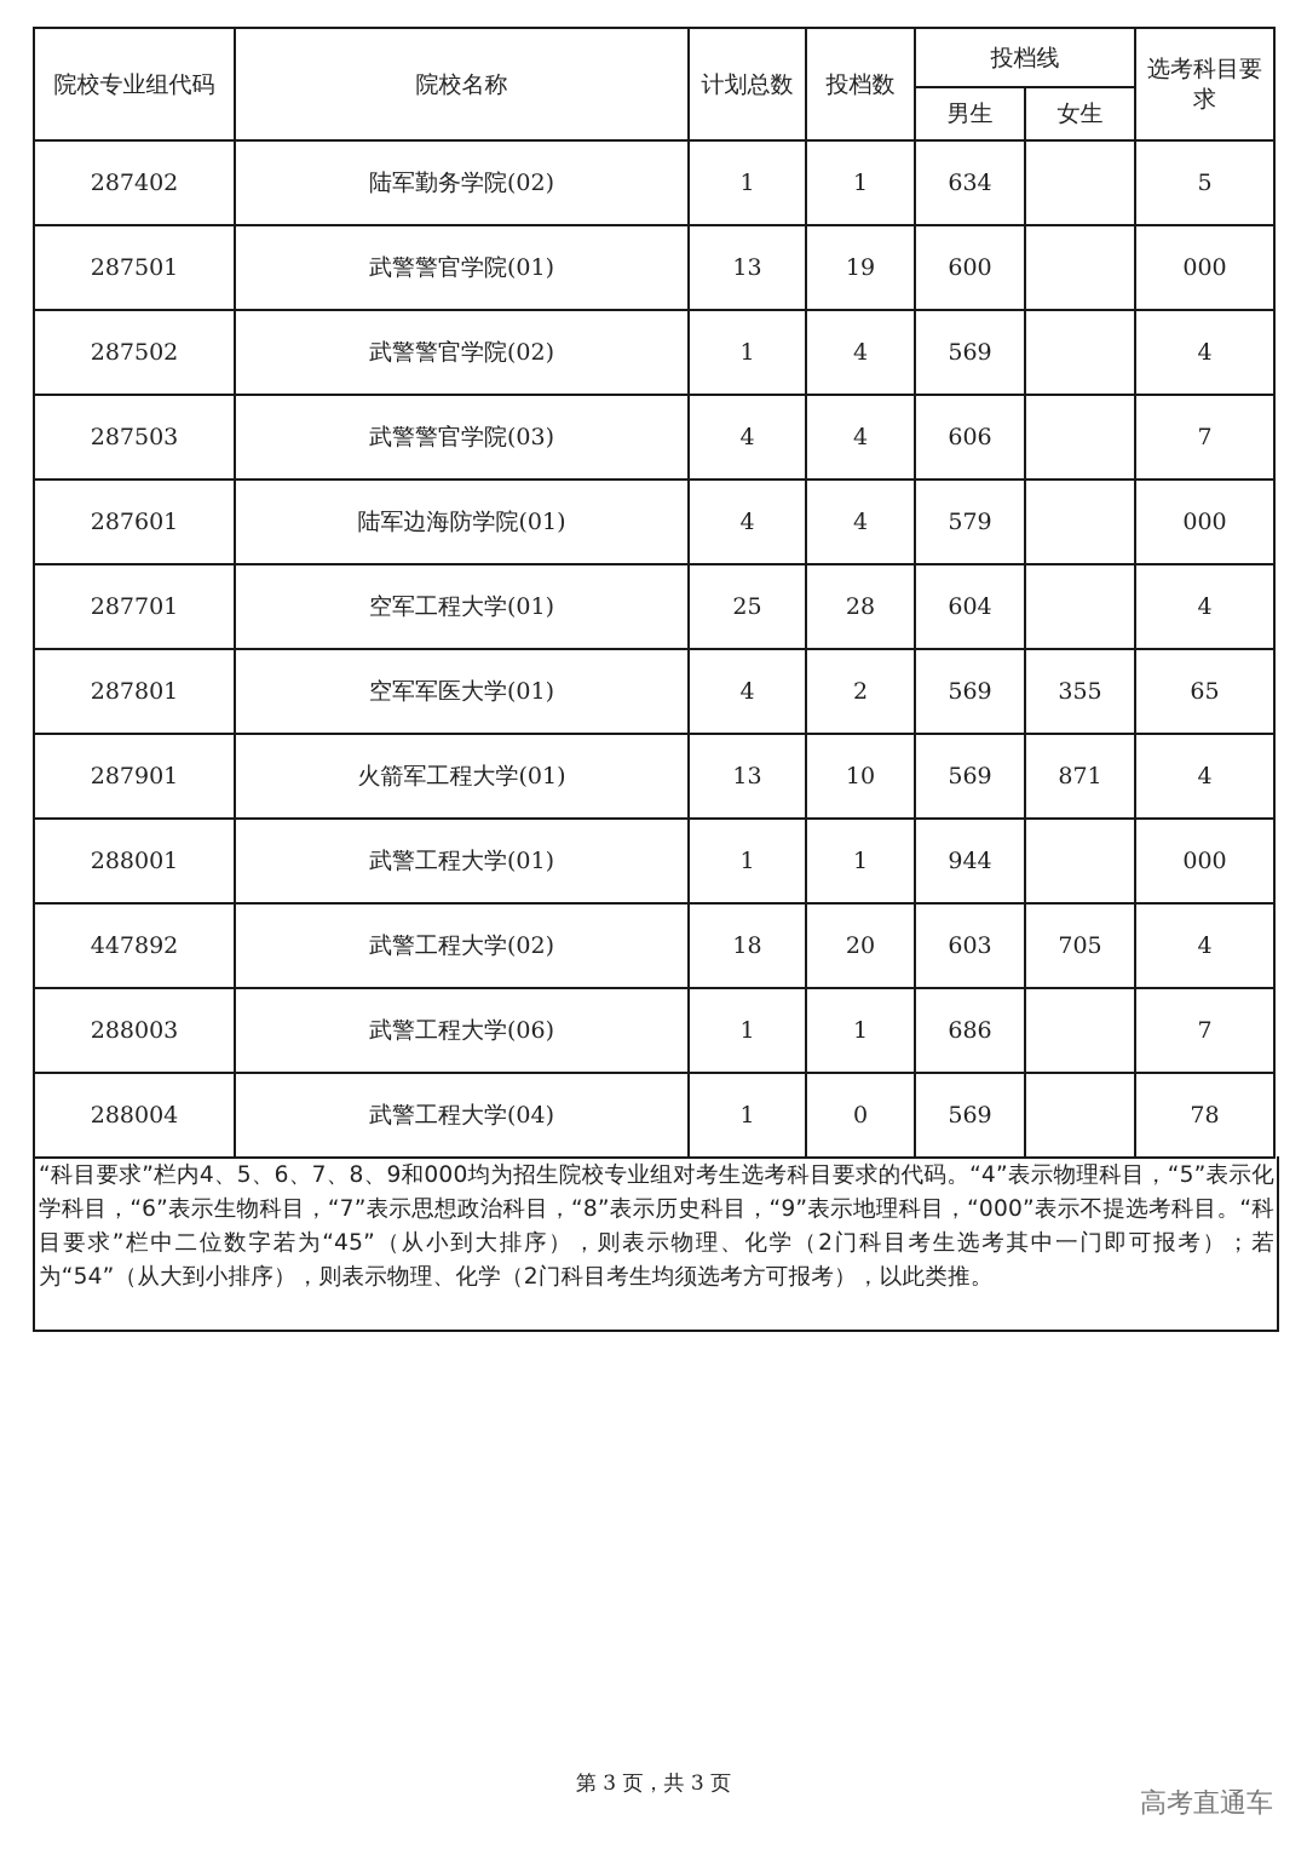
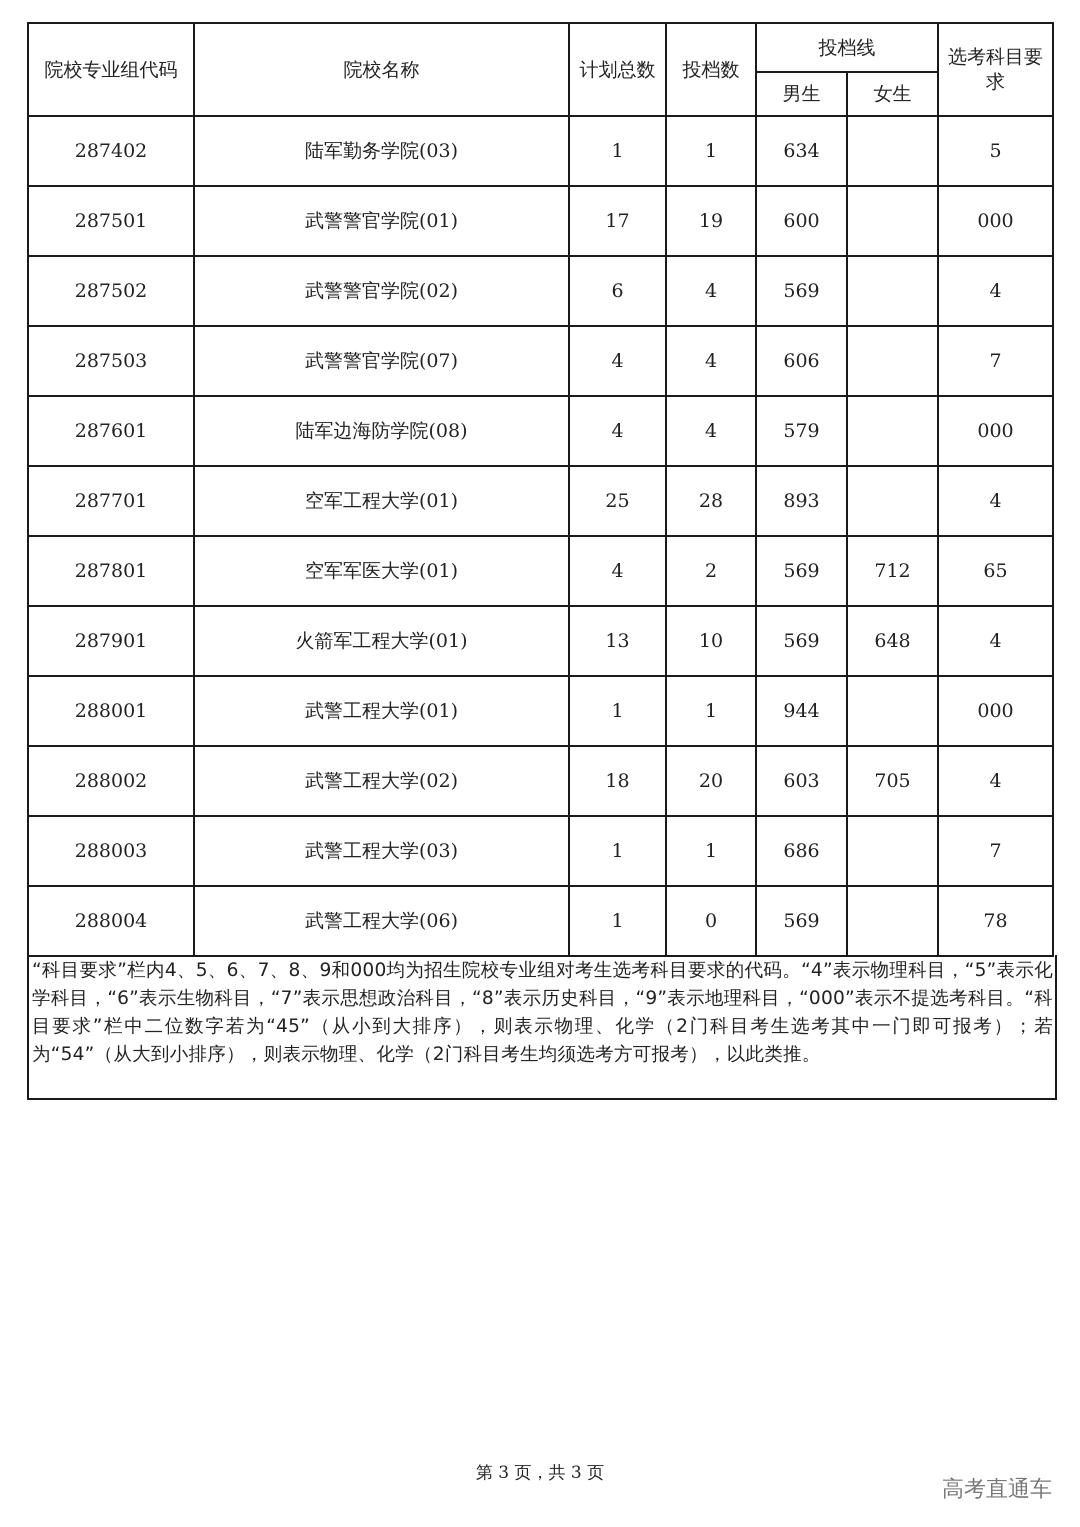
  院校专业组代码	院校名称	计划总数	投档数	投档线	选考科目要求
  男生	女生
- 287402	陆军勤务学院(02)	1	1	634		5
+ 287402	陆军勤务学院(03)	1	1	634		5
- 287501	武警警官学院(01)	13	19	600		000
+ 287501	武警警官学院(01)	17	19	600		000
- 287502	武警警官学院(02)	1	4	569		4
+ 287502	武警警官学院(02)	6	4	569		4
- 287503	武警警官学院(03)	4	4	606		7
+ 287503	武警警官学院(07)	4	4	606		7
- 287601	陆军边海防学院(01)	4	4	579		000
+ 287601	陆军边海防学院(08)	4	4	579		000
- 287701	空军工程大学(01)	25	28	604		4
+ 287701	空军工程大学(01)	25	28	893		4
- 287801	空军军医大学(01)	4	2	569	355	65
+ 287801	空军军医大学(01)	4	2	569	712	65
- 287901	火箭军工程大学(01)	13	10	569	871	4
+ 287901	火箭军工程大学(01)	13	10	569	648	4
  288001	武警工程大学(01)	1	1	944		000
- 447892	武警工程大学(02)	18	20	603	705	4
+ 288002	武警工程大学(02)	18	20	603	705	4
- 288003	武警工程大学(06)	1	1	686		7
+ 288003	武警工程大学(03)	1	1	686		7
- 288004	武警工程大学(04)	1	0	569		78
+ 288004	武警工程大学(06)	1	0	569		78
  “科目要求”栏内4、5、6、7、8、9和000均为招生院校专业组对考生选考科目要求的代码。“4”表示物理科目，“5”表示化学科目，“6”表示生物科目，“7”表示思想政治科目，“8”表示历史科目，“9”表示地理科目，“000”表示不提选考科目。“科目要求”栏中二位数字若为“45”（从小到大排序），则表示物理、化学（2门科目考生选考其中一门即可报考）；若为“54”（从大到小排序），则表示物理、化学（2门科目考生均须选考方可报考），以此类推。
  第 3 页，共 3 页
  高考直通车
